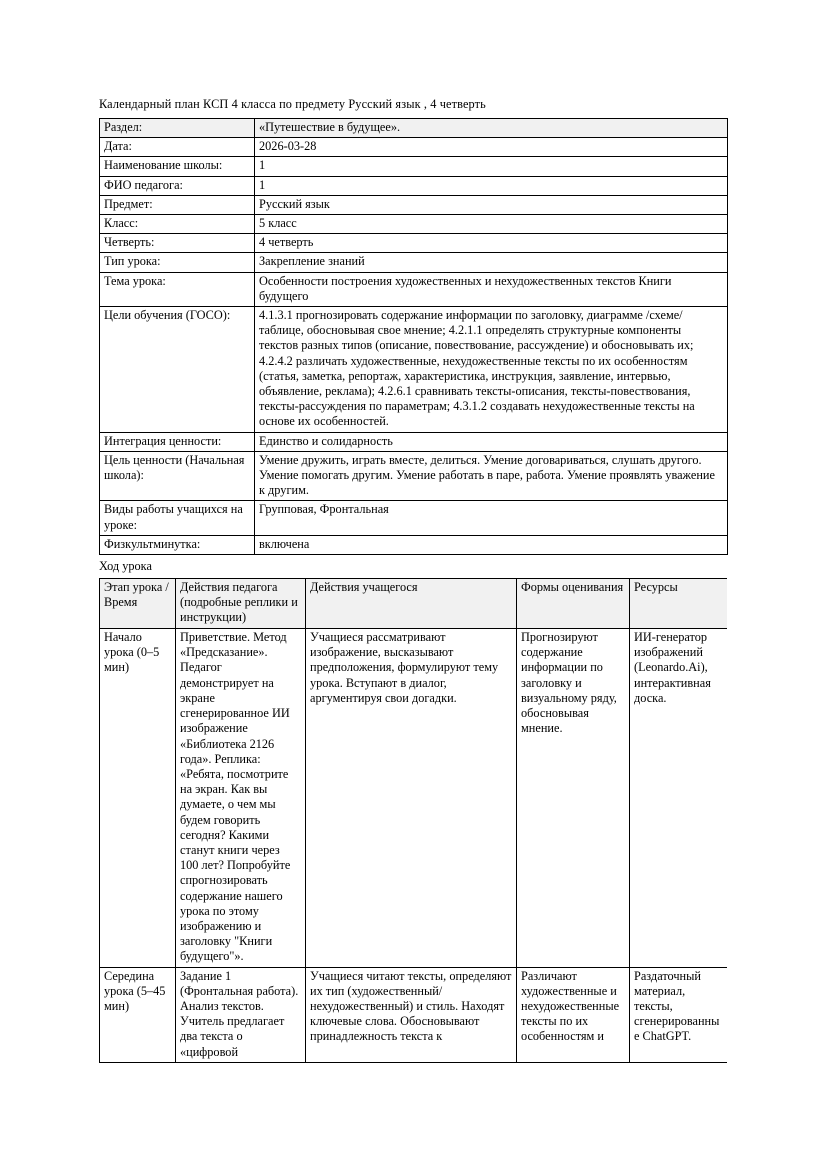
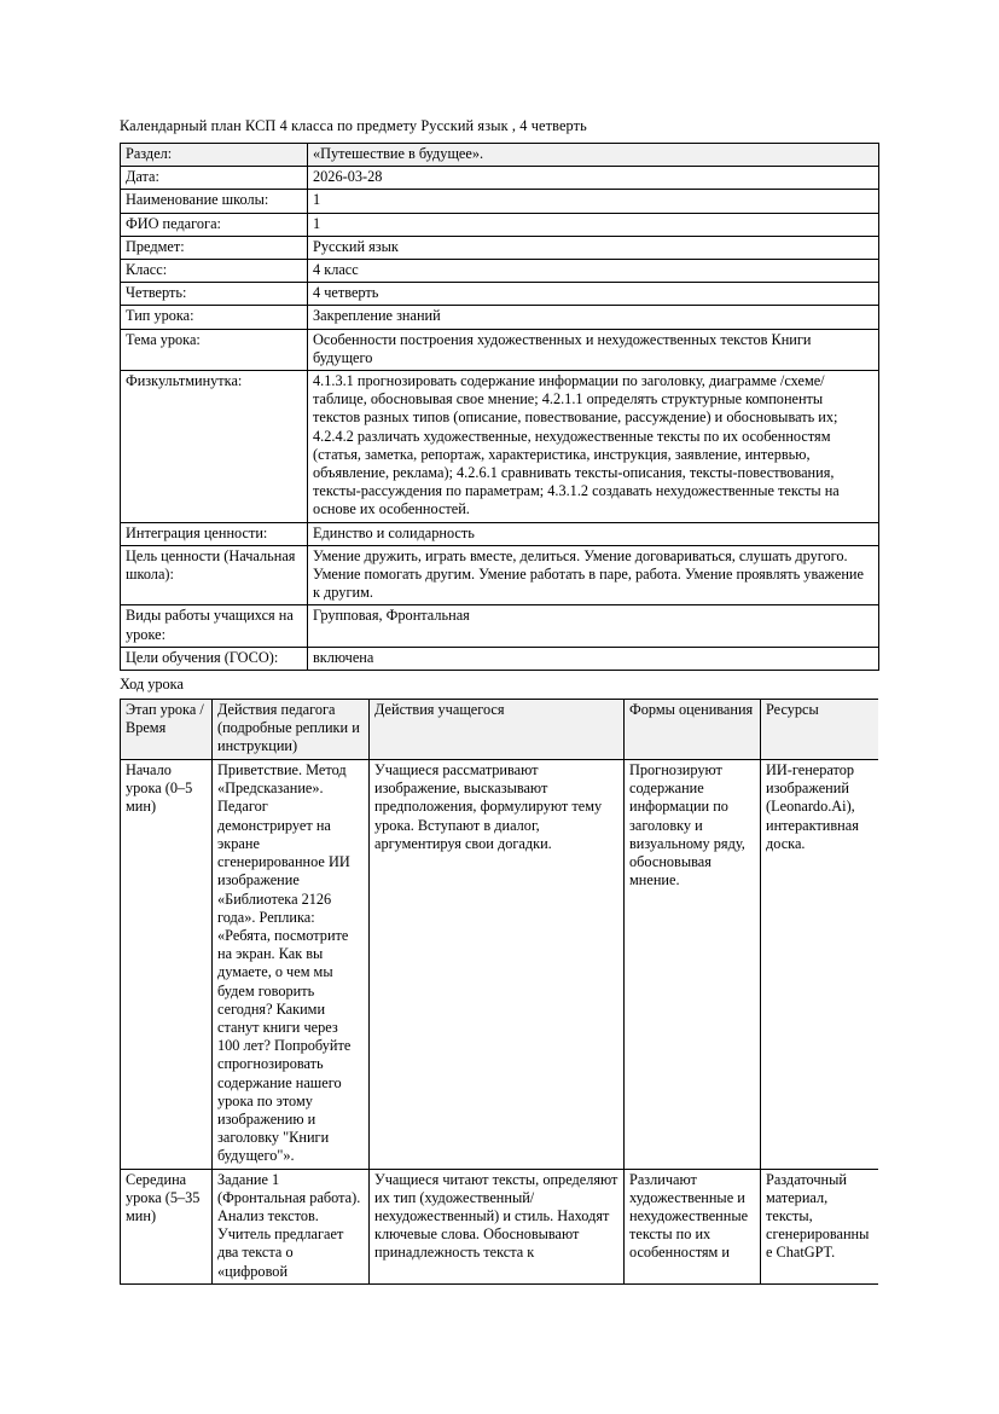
  Календарный план КСП 4 класса по предмету Русский язык , 4 четверть
  Раздел:	«Путешествие в будущее».
  Дата:	2026-03-28
  Наименование школы:	1
  ФИО педагога:	1
  Предмет:	Русский язык
- Класс:	5 класс
+ Класс:	4 класс
  Четверть:	4 четверть
  Тип урока:	Закрепление знаний
  Тема урока:	Особенности построения художественных и нехудожественных текстов Книги будущего
- Цели обучения (ГОСО):	4.1.3.1 прогнозировать содержание информации по заголовку, диаграмме /схеме/ таблице, обосновывая свое мнение; 4.2.1.1 определять структурные компоненты текстов разных типов (описание, повествование, рассуждение) и обосновывать их; 4.2.4.2 различать художественные, нехудожественные тексты по их особенностям (статья, заметка, репортаж, характеристика, инструкция, заявление, интервью, объявление, реклама); 4.2.6.1 сравнивать тексты-описания, тексты-повествования, тексты-рассуждения по параметрам; 4.3.1.2 создавать нехудожественные тексты на основе их особенностей.
+ Физкультминутка:	4.1.3.1 прогнозировать содержание информации по заголовку, диаграмме /схеме/ таблице, обосновывая свое мнение; 4.2.1.1 определять структурные компоненты текстов разных типов (описание, повествование, рассуждение) и обосновывать их; 4.2.4.2 различать художественные, нехудожественные тексты по их особенностям (статья, заметка, репортаж, характеристика, инструкция, заявление, интервью, объявление, реклама); 4.2.6.1 сравнивать тексты-описания, тексты-повествования, тексты-рассуждения по параметрам; 4.3.1.2 создавать нехудожественные тексты на основе их особенностей.
  Интеграция ценности:	Единство и солидарность
  Цель ценности (Начальная школа):	Умение дружить, играть вместе, делиться. Умение договариваться, слушать другого. Умение помогать другим. Умение работать в паре, работа. Умение проявлять уважение к другим.
  Виды работы учащихся на уроке:	Групповая, Фронтальная
- Физкультминутка:	включена
+ Цели обучения (ГОСО):	включена
  Ход урока
  Этап урока / Время	Действия педагога (подробные реплики и инструкции)	Действия учащегося	Формы оценивания	Ресурсы
  Начало урока (0–5 мин)	Приветствие. Метод «Предсказание». Педагог демонстрирует на экране сгенерированное ИИ изображение «Библиотека 2126 года». Реплика: «Ребята, посмотрите на экран. Как вы думаете, о чем мы будем говорить сегодня? Какими станут книги через 100 лет? Попробуйте спрогнозировать содержание нашего урока по этому изображению и заголовку "Книги будущего"».	Учащиеся рассматривают изображение, высказывают предположения, формулируют тему урока. Вступают в диалог, аргументируя свои догадки.	Прогнозируют содержание информации по заголовку и визуальному ряду, обосновывая мнение.	ИИ-генератор изображений (Leonardo.Ai), интерактивная доска.
- Середина урока (5–45 мин)	Задание 1 (Фронтальная работа). Анализ текстов. Учитель предлагает два текста о «цифровой	Учащиеся читают тексты, определяют их тип (художественный/нехудожественный) и стиль. Находят ключевые слова. Обосновывают принадлежность текста к	Различают художественные и нехудожественные тексты по их особенностям и	Раздаточный материал, тексты, сгенерированные ChatGPT.
+ Середина урока (5–35 мин)	Задание 1 (Фронтальная работа). Анализ текстов. Учитель предлагает два текста о «цифровой	Учащиеся читают тексты, определяют их тип (художественный/нехудожественный) и стиль. Находят ключевые слова. Обосновывают принадлежность текста к	Различают художественные и нехудожественные тексты по их особенностям и	Раздаточный материал, тексты, сгенерированные ChatGPT.
